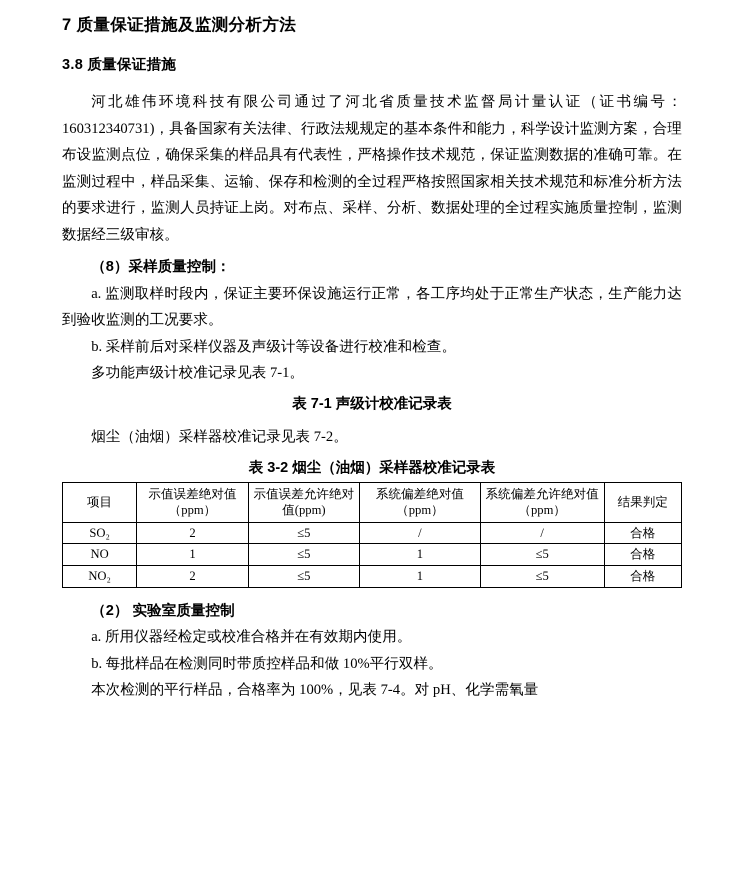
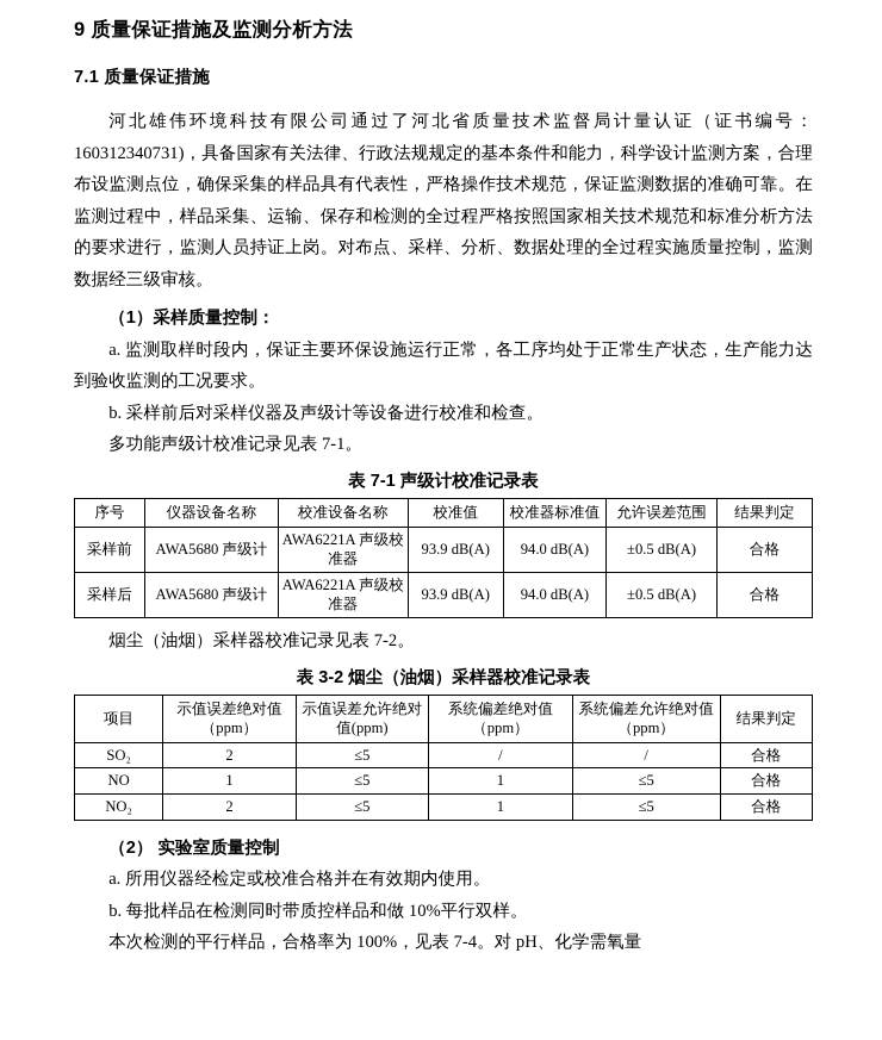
- 7 质量保证措施及监测分析方法
+ 9 质量保证措施及监测分析方法
- 3.8 质量保证措施
+ 7.1 质量保证措施
  河北雄伟环境科技有限公司通过了河北省质量技术监督局计量认证（证书编号：160312340731)，具备国家有关法律、行政法规规定的基本条件和能力，科学设计监测方案，合理布设监测点位，确保采集的样品具有代表性，严格操作技术规范，保证监测数据的准确可靠。在监测过程中，样品采集、运输、保存和检测的全过程严格按照国家相关技术规范和标准分析方法的要求进行，监测人员持证上岗。对布点、采样、分析、数据处理的全过程实施质量控制，监测数据经三级审核。
- （8）采样质量控制：
+ （1）采样质量控制：
  a. 监测取样时段内，保证主要环保设施运行正常，各工序均处于正常生产状态，生产能力达到验收监测的工况要求。
  b. 采样前后对采样仪器及声级计等设备进行校准和检查。
  多功能声级计校准记录见表 7-1。
  表 7-1 声级计校准记录表
+ 序号	仪器设备名称	校准设备名称	校准值	校准器标准值	允许误差范围	结果判定
+ 采样前	AWA5680 声级计	AWA6221A 声级校准器	93.9 dB(A)	94.0 dB(A)	±0.5 dB(A)	合格
+ 采样后	AWA5680 声级计	AWA6221A 声级校准器	93.9 dB(A)	94.0 dB(A)	±0.5 dB(A)	合格
  烟尘（油烟）采样器校准记录见表 7-2。
  表 3-2 烟尘（油烟）采样器校准记录表
  项目	示值误差绝对值（ppm）	示值误差允许绝对值(ppm)	系统偏差绝对值（ppm）	系统偏差允许绝对值（ppm）	结果判定
  SO₂	2	≤5	/	/	合格
  NO	1	≤5	1	≤5	合格
  NO₂	2	≤5	1	≤5	合格
  （2） 实验室质量控制
  a. 所用仪器经检定或校准合格并在有效期内使用。
  b. 每批样品在检测同时带质控样品和做 10%平行双样。
  本次检测的平行样品，合格率为 100%，见表 7-4。对 pH、化学需氧量
